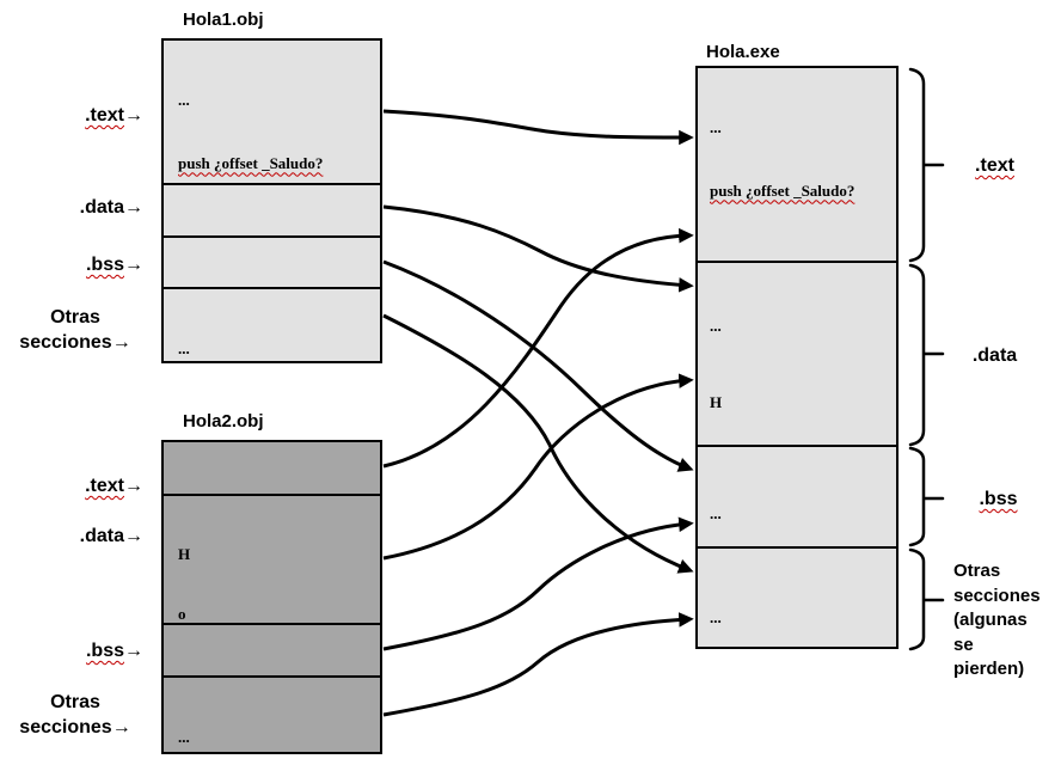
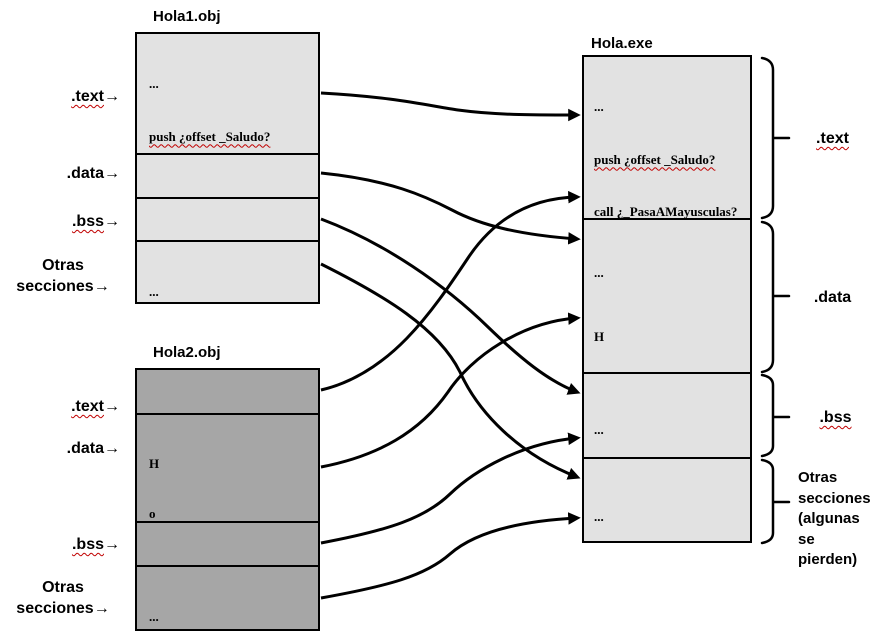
  Hola1.obj
  Hola2.obj
  Hola.exe
  ...
  push ¿offset _Saludo?
  ...
  H
  o
  ...
  ...
  push ¿offset _Saludo?
+ call ¿_PasaAMayusculas?
  ...
  H
  ...
  ...
  .text→
  .data→
  .bss→
  Otras
  secciones→
  .text→
  .data→
  .bss→
  Otras
  secciones→
  .text
  .data
  .bss
  Otras
  secciones
  (algunas
  se
  pierden)
